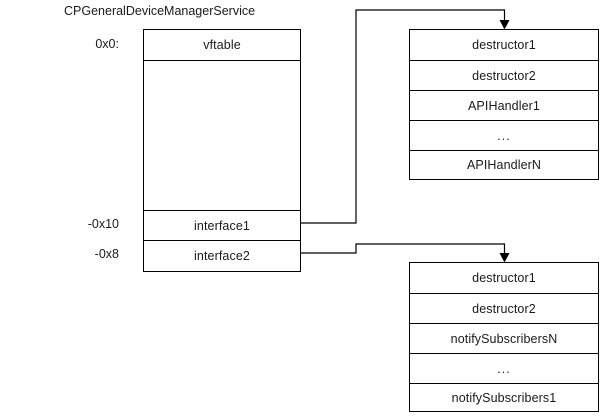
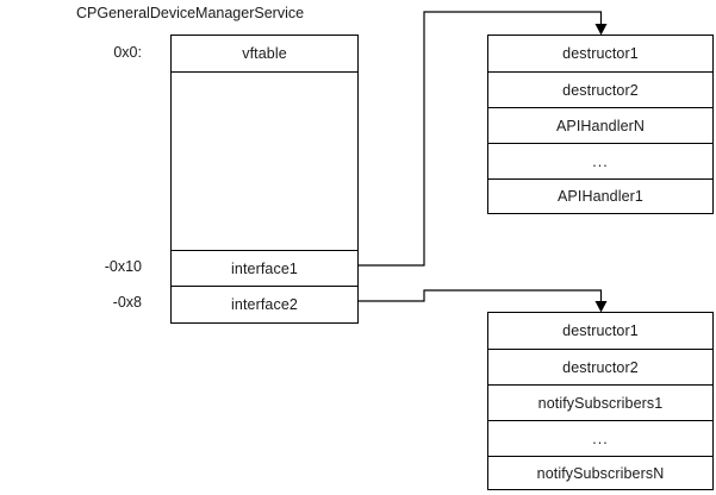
  CPGeneralDeviceManagerService
  0x0:
  -0x10
  -0x8
  vftable
  interface1
  interface2
  destructor1
  destructor2
- APIHandler1
+ APIHandlerN
  ...
- APIHandlerN
+ APIHandler1
  destructor1
  destructor2
- notifySubscribersN
+ notifySubscribers1
  ...
- notifySubscribers1
+ notifySubscribersN
